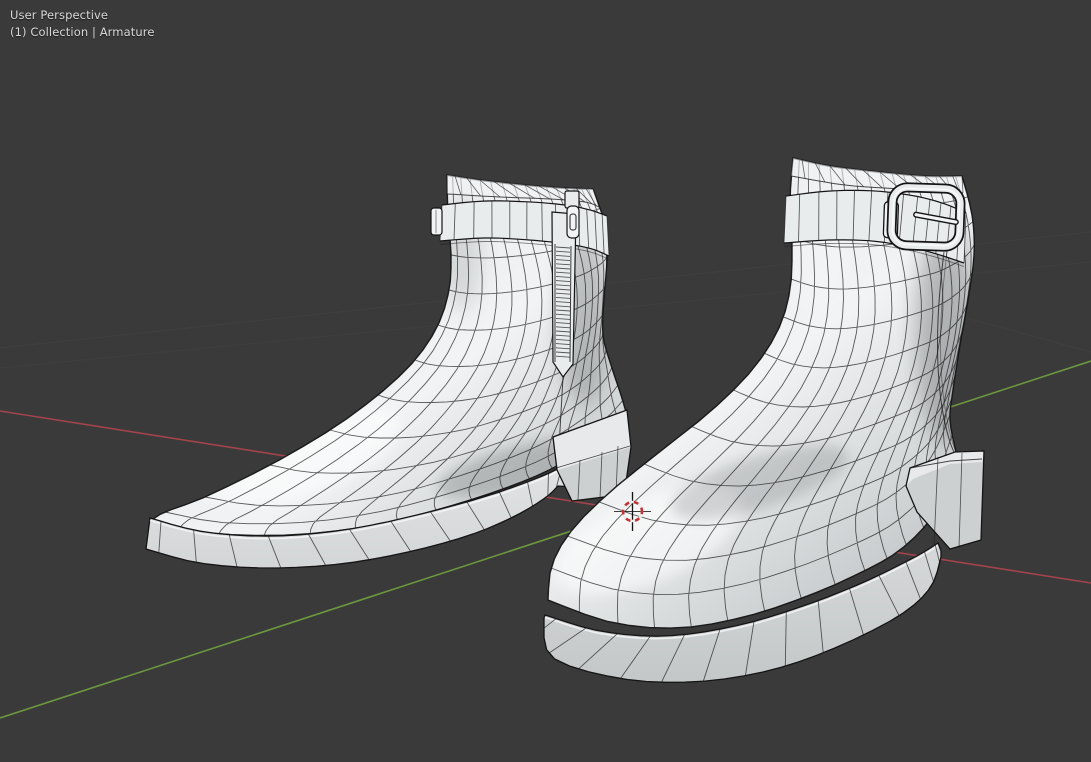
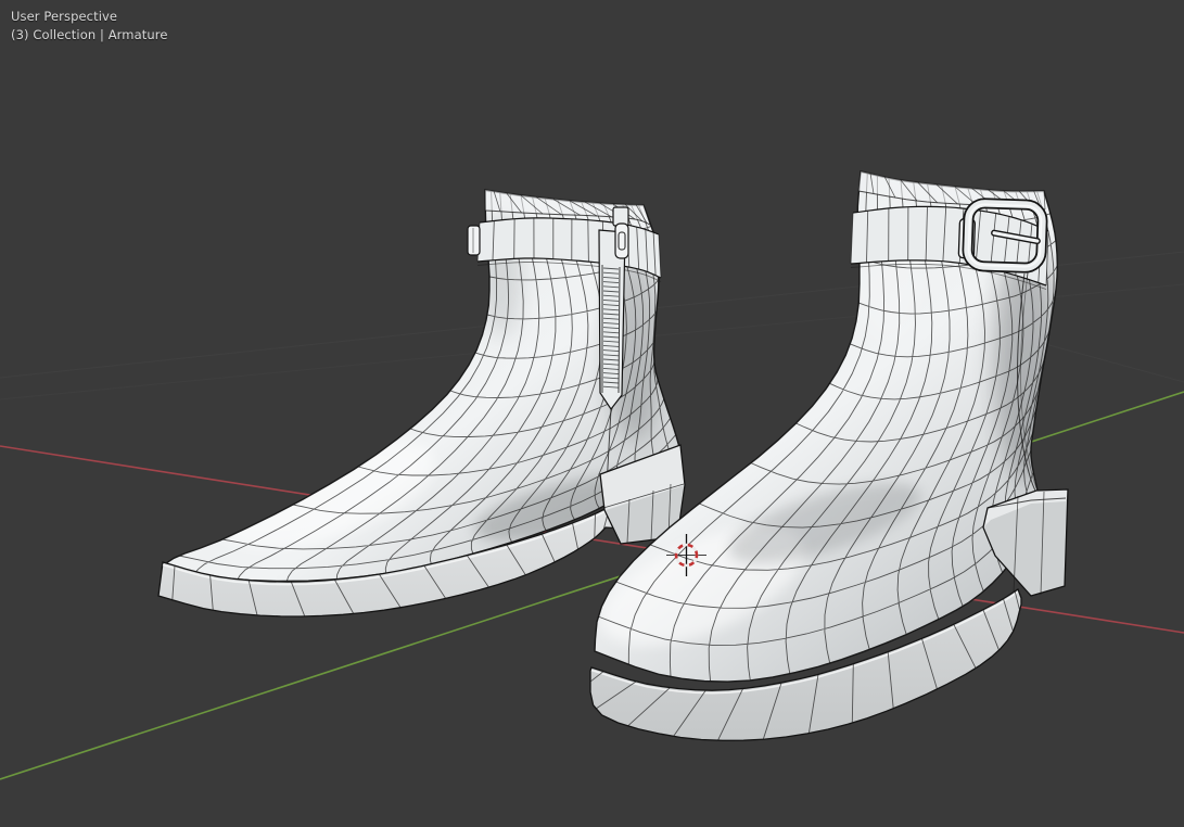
  User Perspective
- (1) Collection | Armature
+ (3) Collection | Armature
